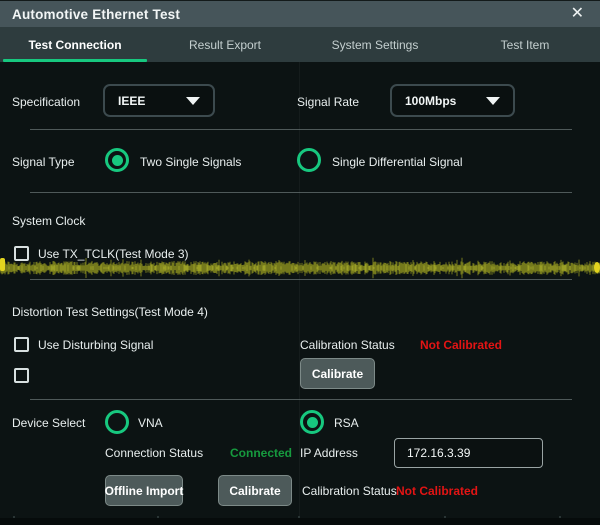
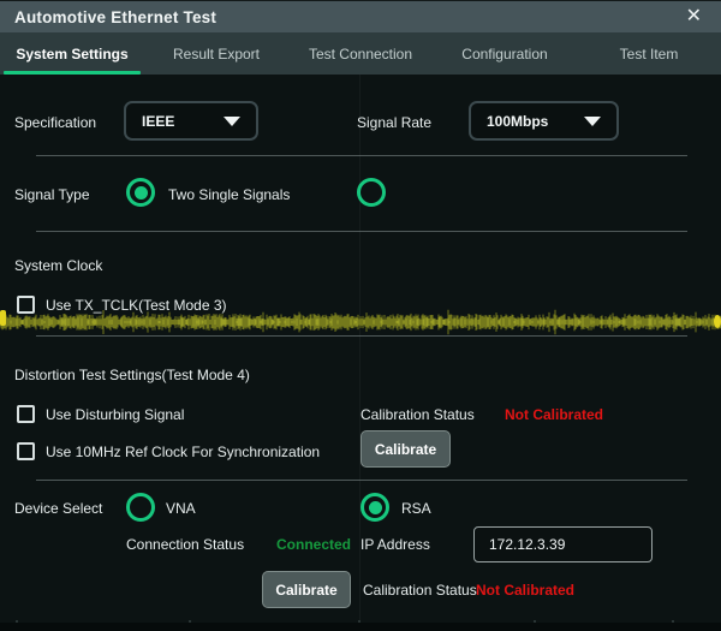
  Automotive Ethernet Test
  ✕
- Test Connection
+ System Settings
  Result Export
- System Settings
+ Test Connection
+ Configuration
  Test Item
  Specification
  IEEE
  Signal Rate
  100Mbps
  Signal Type
  Two Single Signals
- Single Differential Signal
  System Clock
  Use TX_TCLK(Test Mode 3)
  Distortion Test Settings(Test Mode 4)
  Use Disturbing Signal
  Calibration Status
  Not Calibrated
+ Use 10MHz Ref Clock For Synchronization
  Calibrate
  Device Select
  VNA
  RSA
  Connection Status
  Connected
  IP Address
- 172.16.3.39
+ 172.12.3.39
- Offline Import
  Calibrate
  Calibration Status
  Not Calibrated
